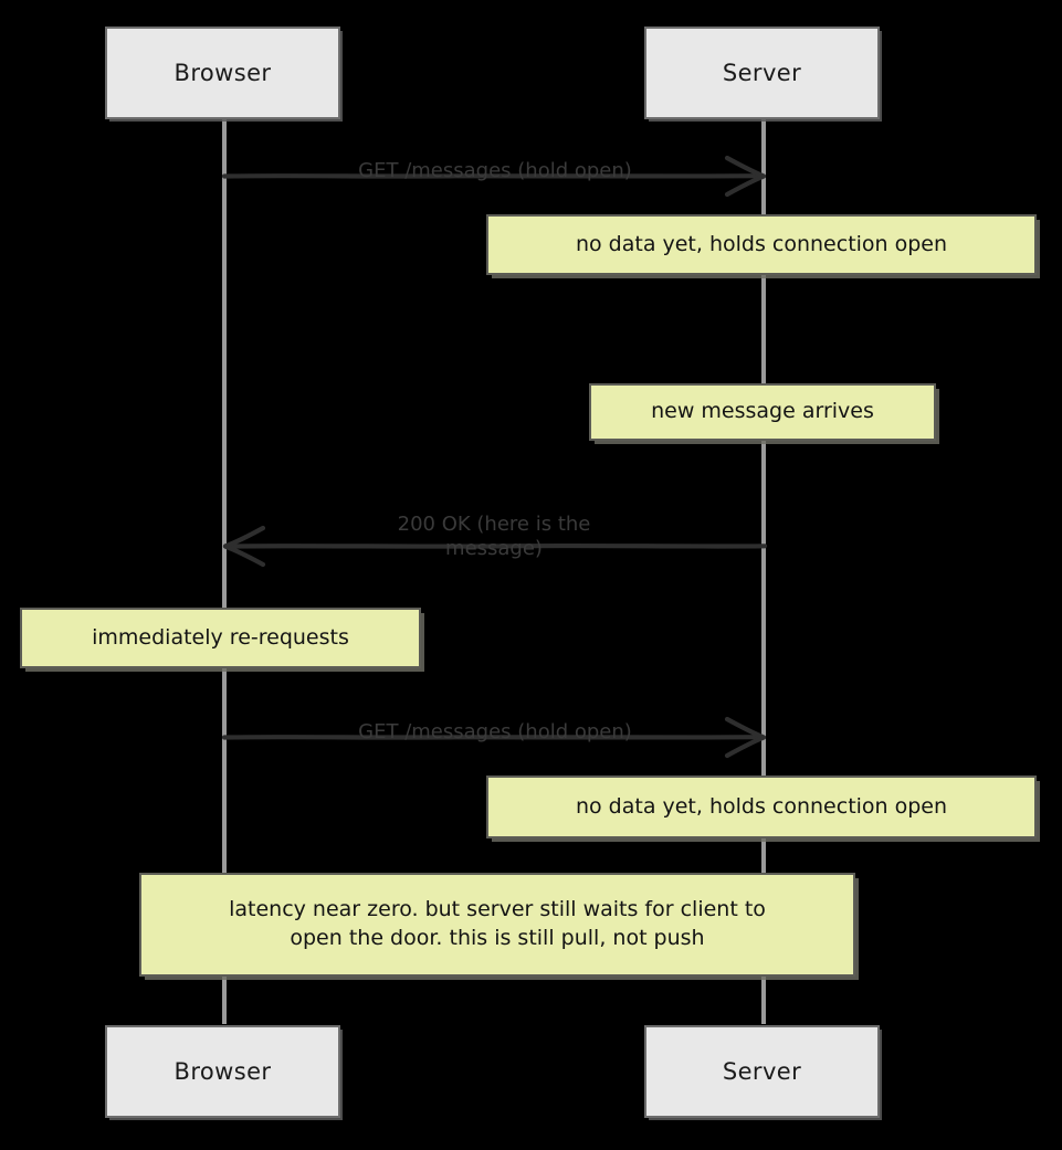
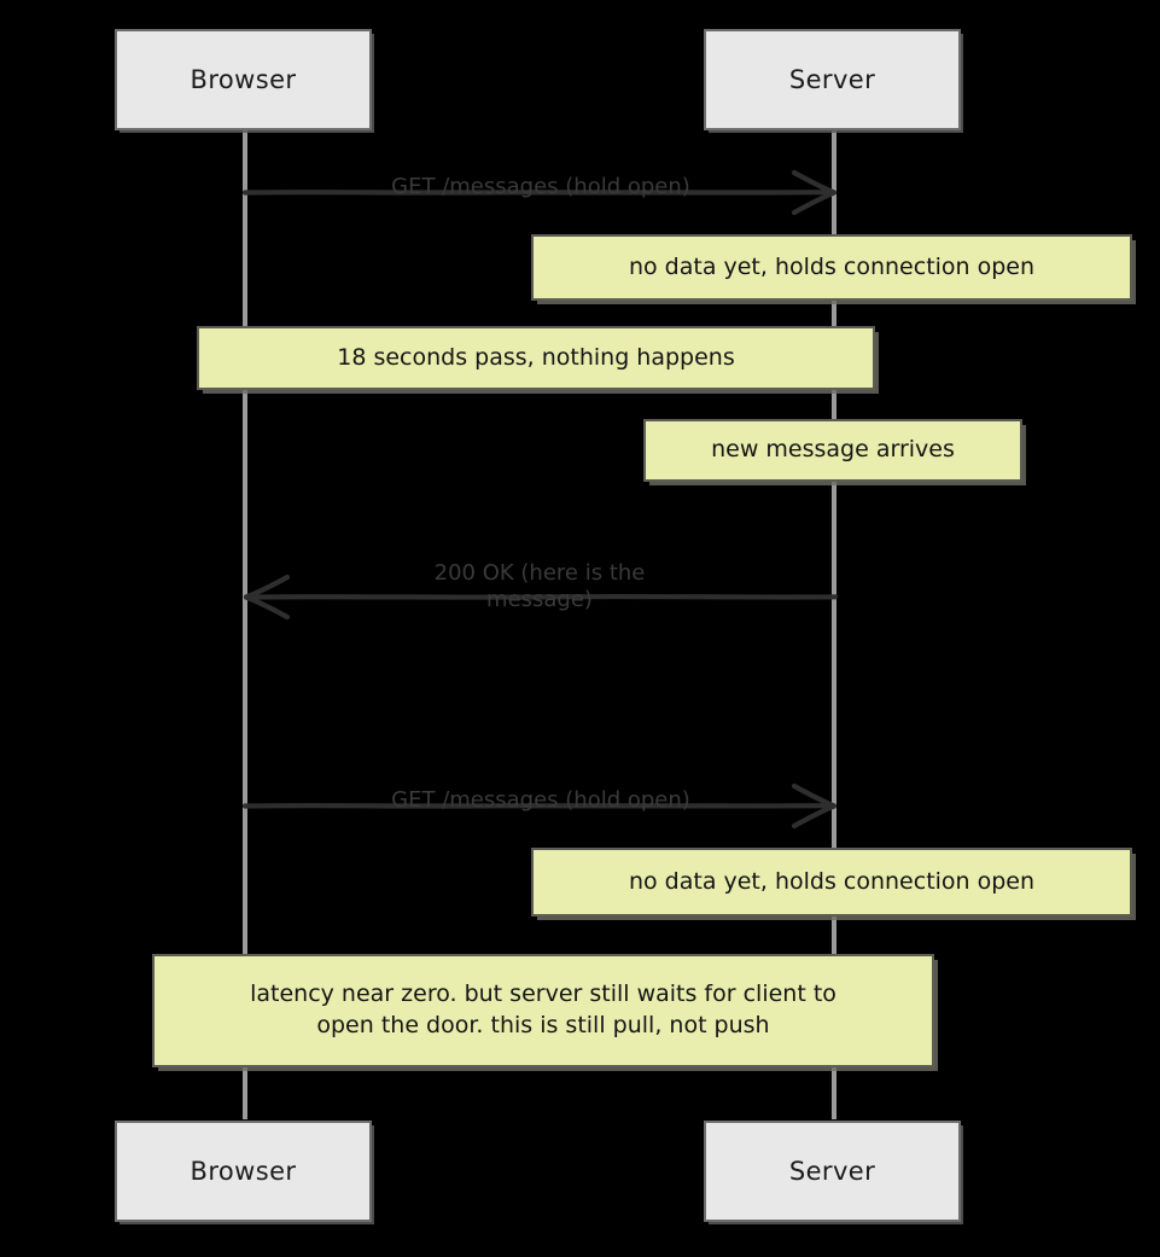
  Browser
  Server
  GET /messages (hold open)
  no data yet, holds connection open
+ 18 seconds pass, nothing happens
  new message arrives
  200 OK (here is the
  message)
- immediately re-requests
  GET /messages (hold open)
  no data yet, holds connection open
  latency near zero. but server still waits for client to
  open the door. this is still pull, not push
  Browser
  Server
